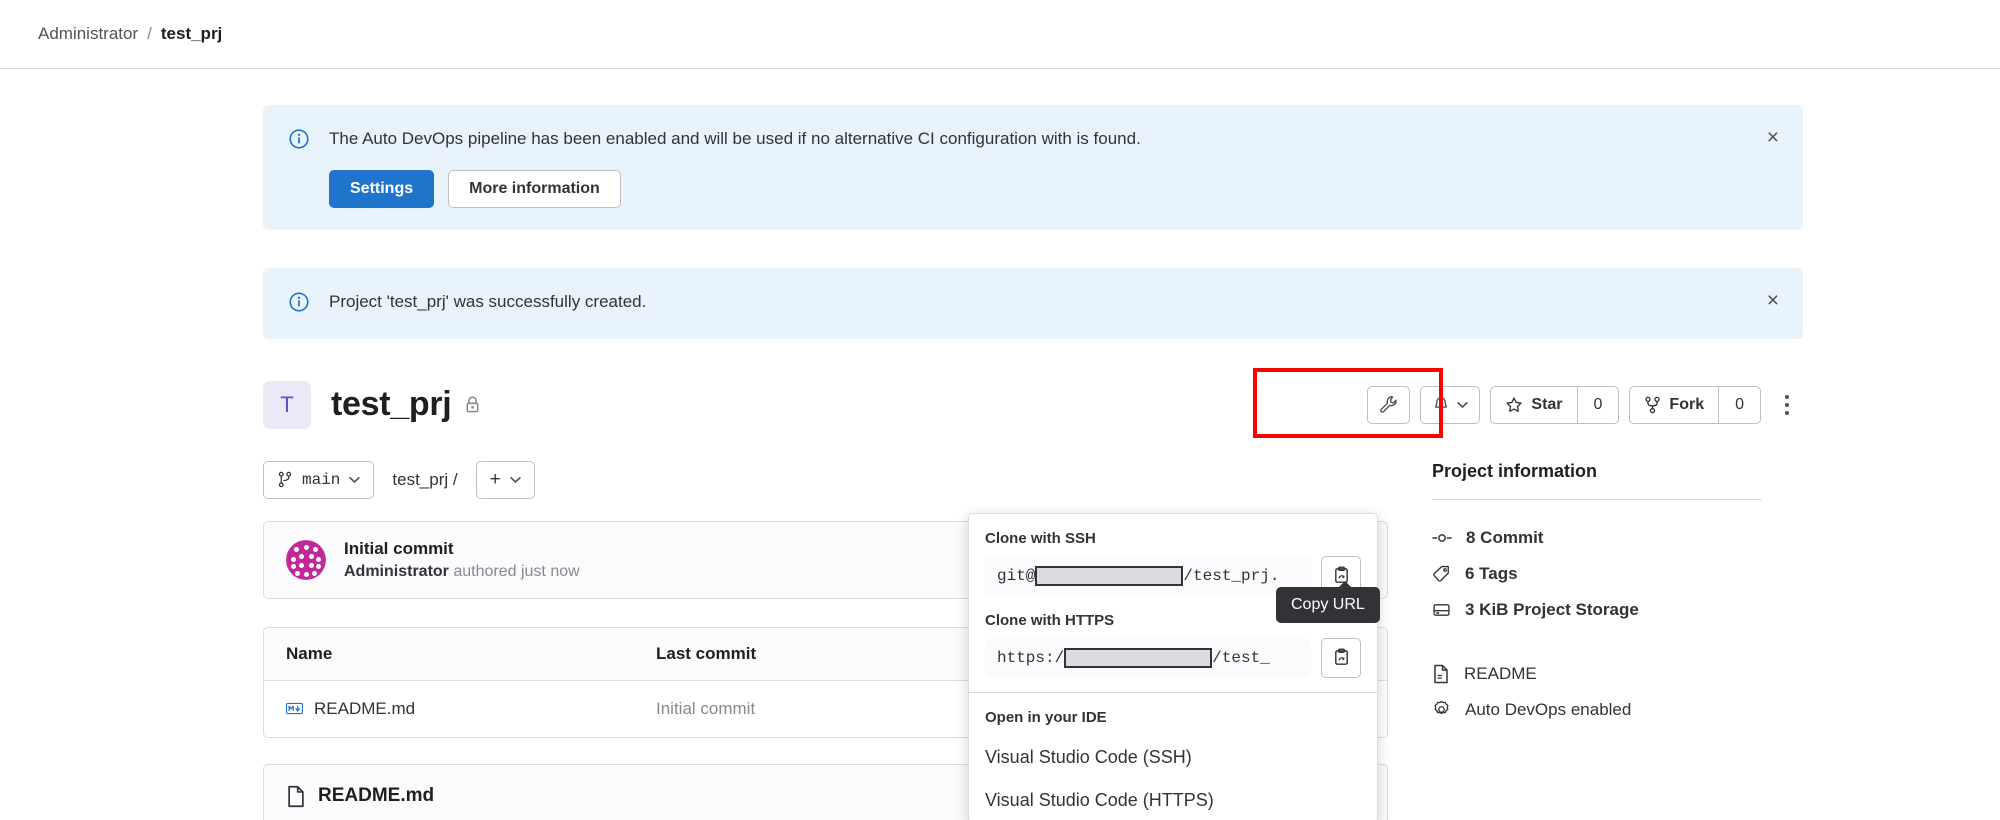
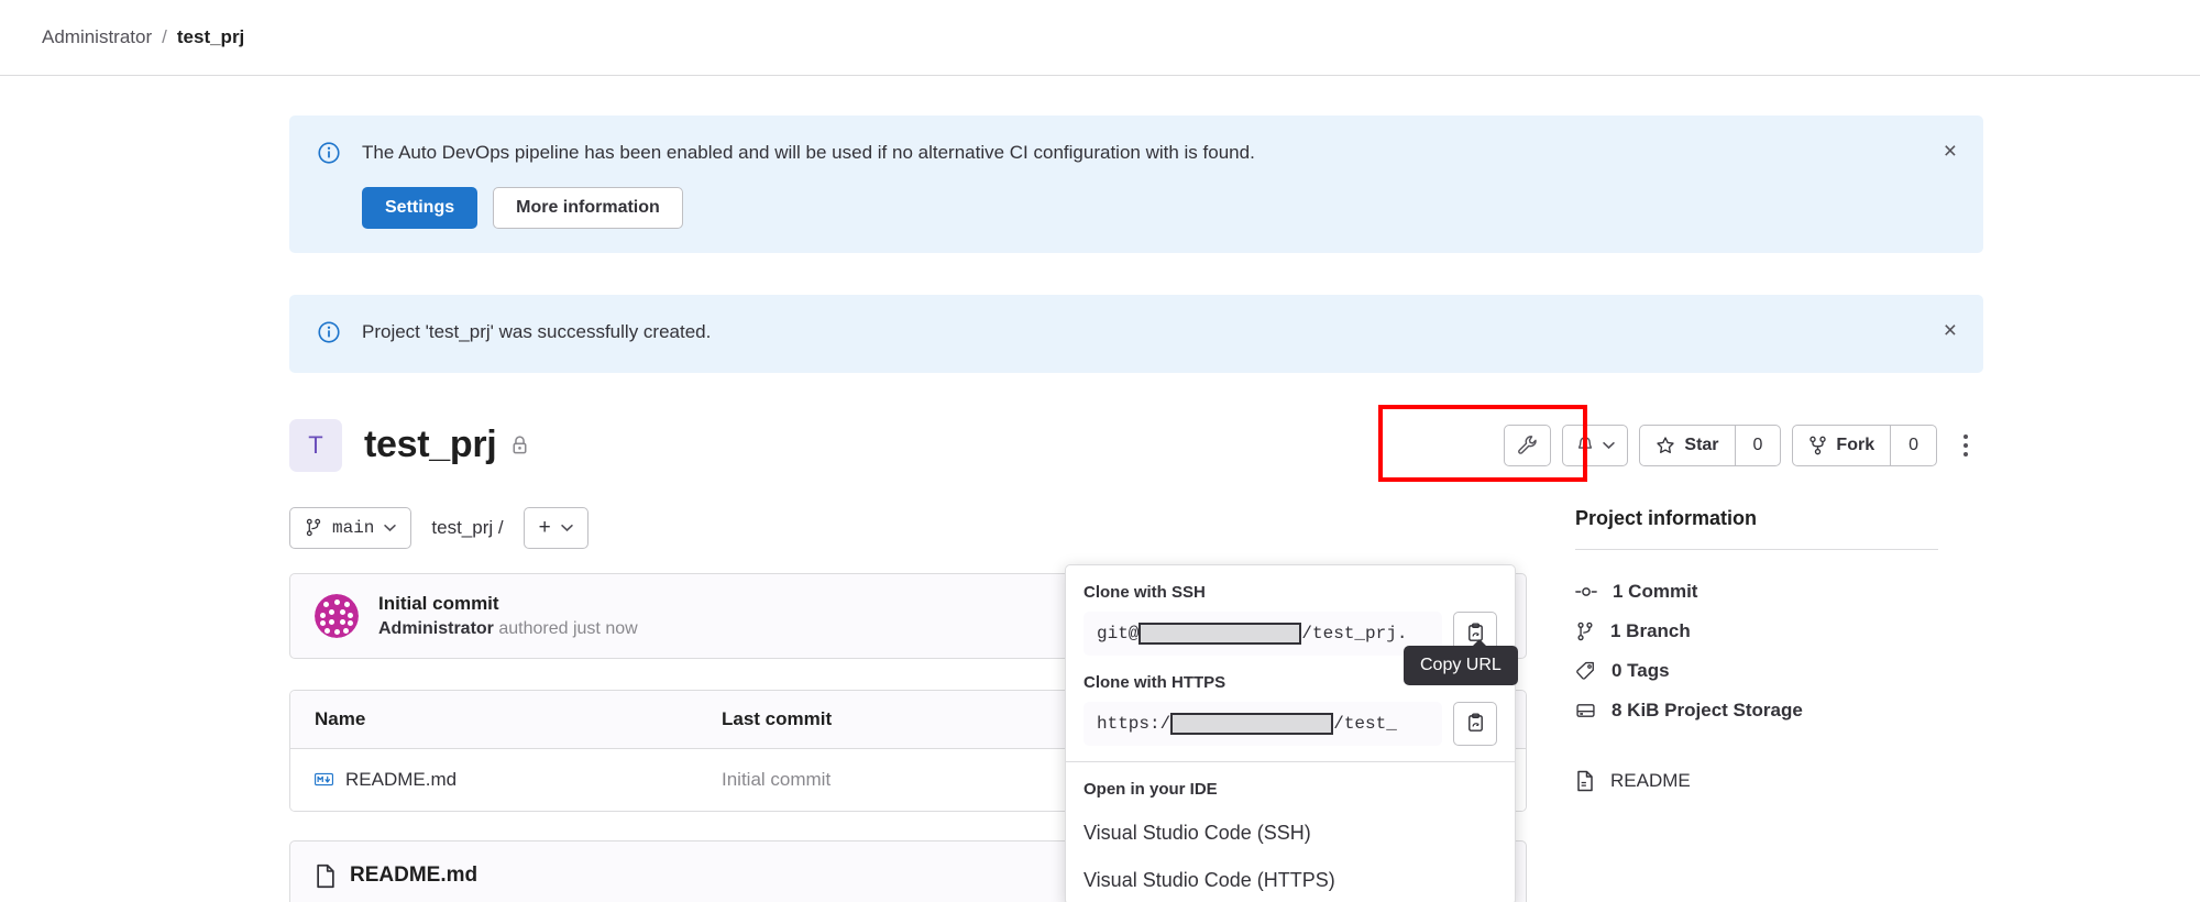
  Administrator
  /
  test_prj
  The Auto DevOps pipeline has been enabled and will be used if no alternative CI configuration with is found.
  Settings
  More information
  ×
  Project 'test_prj' was successfully created.
  ×
  T
  test_prj
  Star
  0
  Fork
  0
  main
  test_prj /
  +
  Initial commit
  Administrator authored just now
  Name
  Last commit
  README.md
  Initial commit
  README.md
  Clone with SSH
  git@
  /test_prj.
  Clone with HTTPS
  https:/
  /test_
  Open in your IDE
  Visual Studio Code (SSH)
  Visual Studio Code (HTTPS)
  Copy URL
  Project information
- 8 Commit
+ 1 Commit
+ 1 Branch
- 6 Tags
+ 0 Tags
- 3 KiB Project Storage
+ 8 KiB Project Storage
  README
- Auto DevOps enabled
